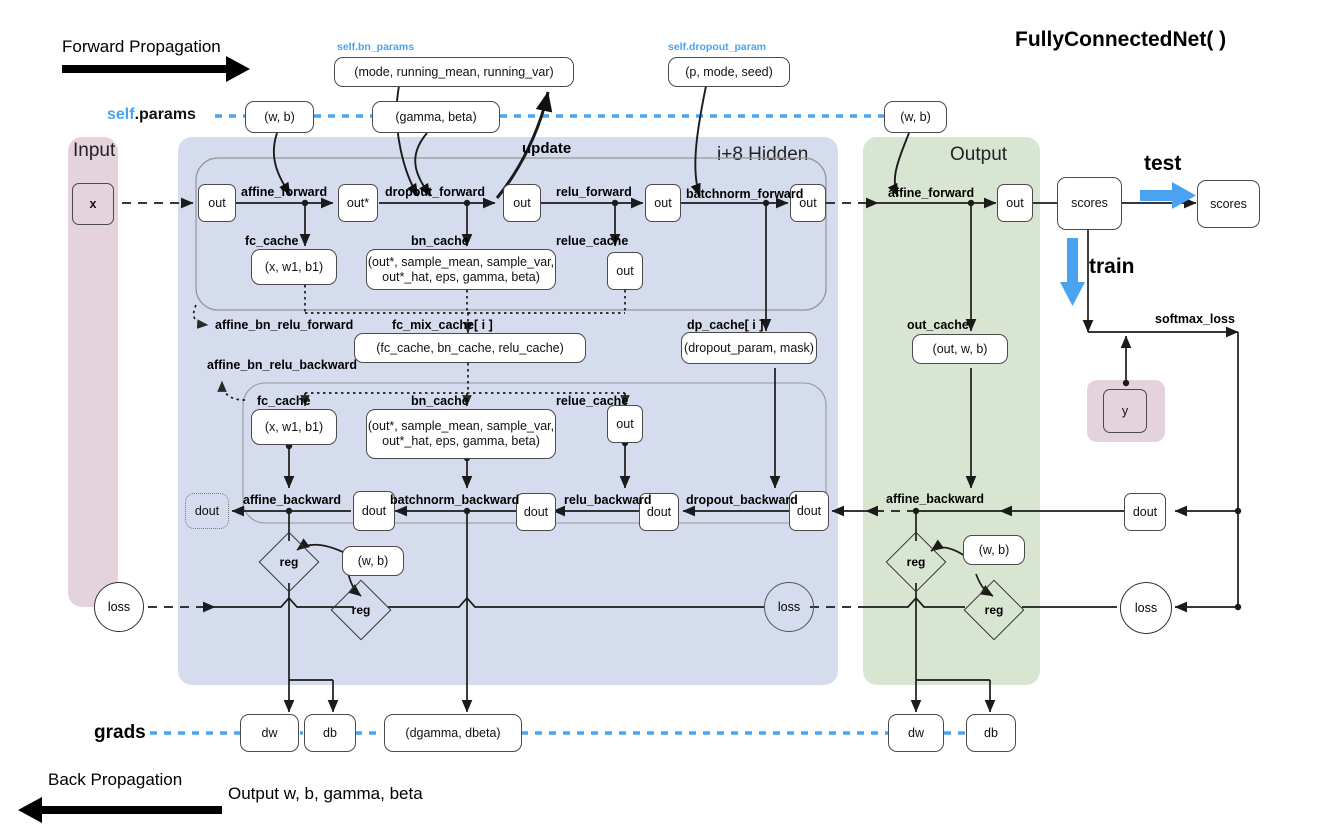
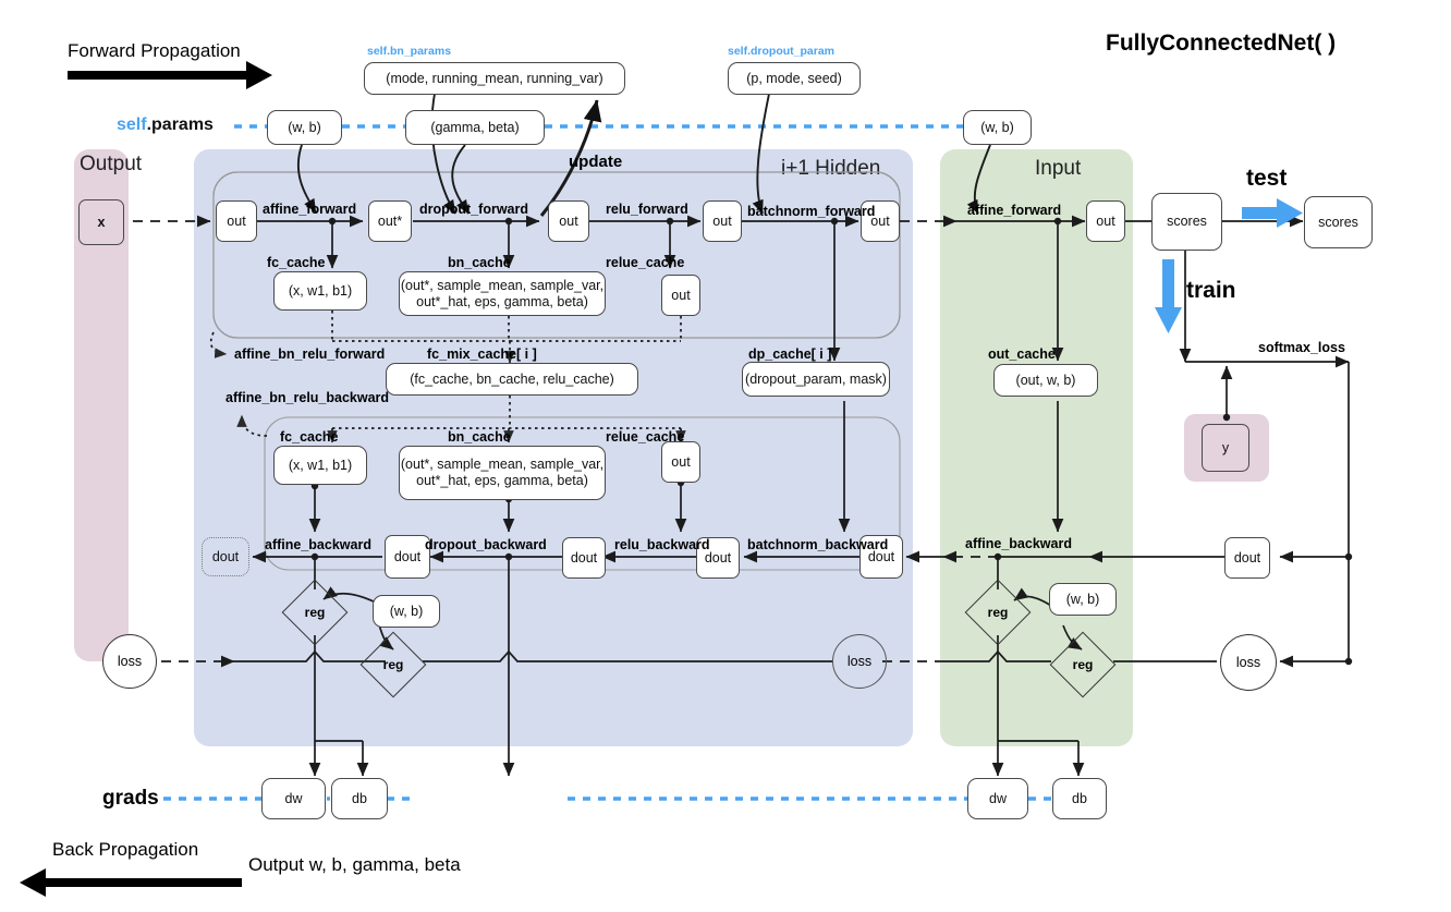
- Input
+ Output
- i+8 Hidden
+ i+1 Hidden
- Output
+ Input
  FullyConnectedNet( )
  Forward Propagation
  Back Propagation
  Output w, b, gamma, beta
  test
  train
  update
  grads
  self.params
  self.bn_params
  self.dropout_param
  (w, b)
  (gamma, beta)
  (mode, running_mean, running_var)
  (p, mode, seed)
  (w, b)
  x
  y
  out
  out*
  out
  out
  out
  out
  affine_forward
  dropout_forward
  relu_forward
  batchnorm_forward
  affine_forward
  fc_cache
  bn_cache
  relue_cache
  dp_cache[ i ]
  out_cache
  (x, w1, b1)
  (out*, sample_mean, sample_var,
  out*_hat, eps, gamma, beta)
  out
  (dropout_param, mask)
  (out, w, b)
  affine_bn_relu_forward
  affine_bn_relu_backward
  fc_mix_cache[ i ]
  (fc_cache, bn_cache, relu_cache)
  fc_cache
  bn_cache
  relue_cache
  (x, w1, b1)
  (out*, sample_mean, sample_var,
  out*_hat, eps, gamma, beta)
  out
  dout
  dout
  dout
  dout
  dout
  dout
  affine_backward
- batchnorm_backward
+ dropout_backward
  relu_backward
- dropout_backward
+ batchnorm_backward
  affine_backward
  reg
  reg
  reg
  reg
  (w, b)
  (w, b)
  loss
  loss
  loss
  scores
  scores
  softmax_loss
  dw
  db
- (dgamma, dbeta)
  dw
  db
